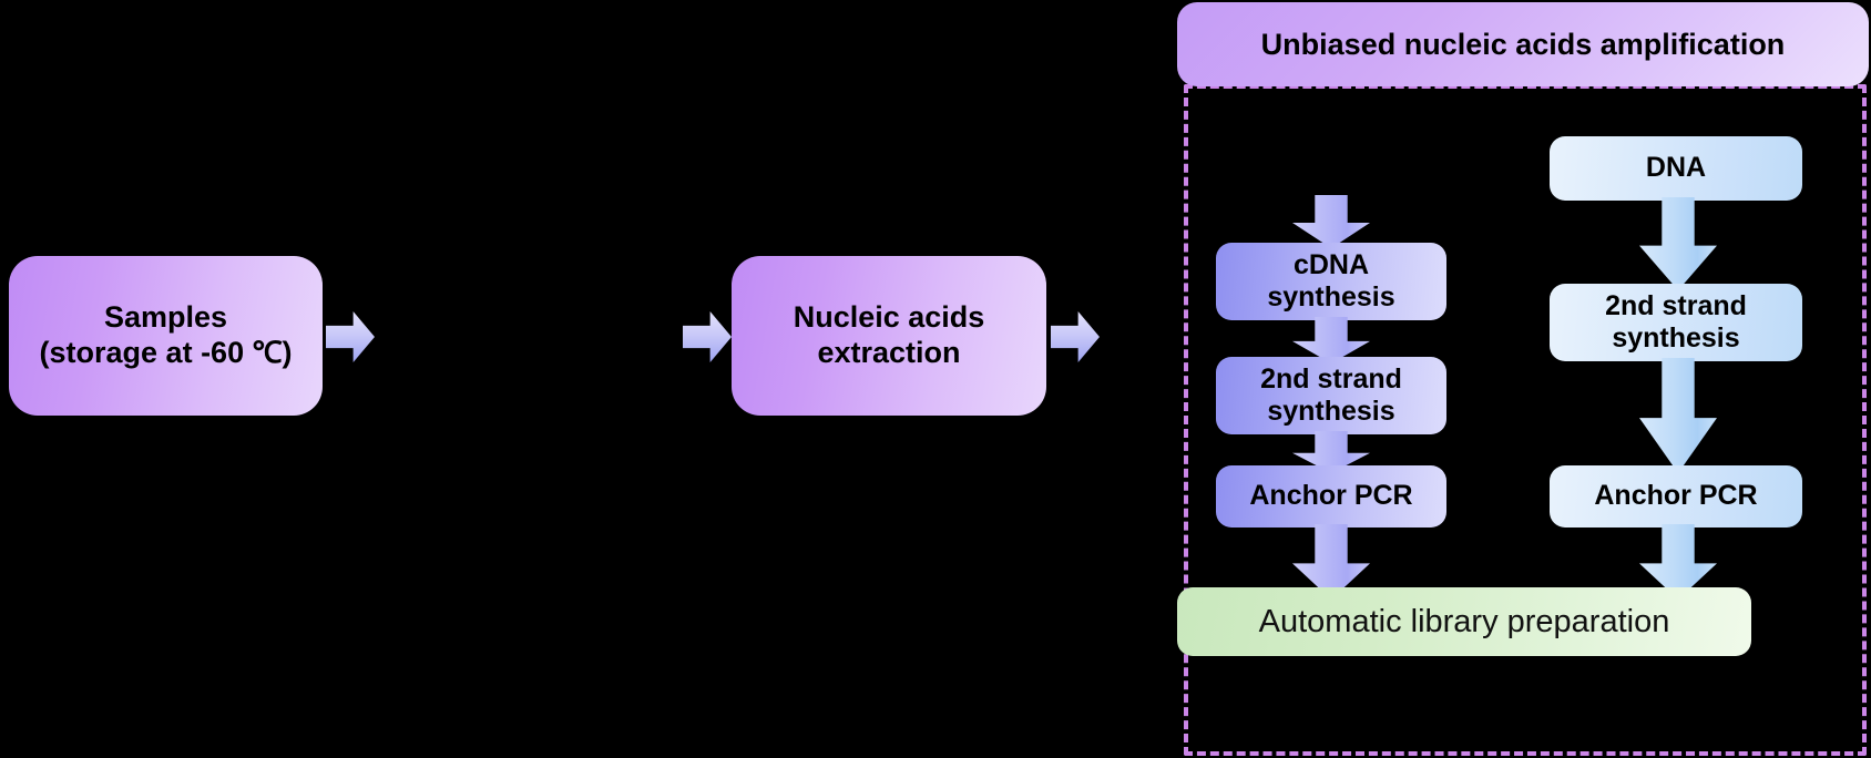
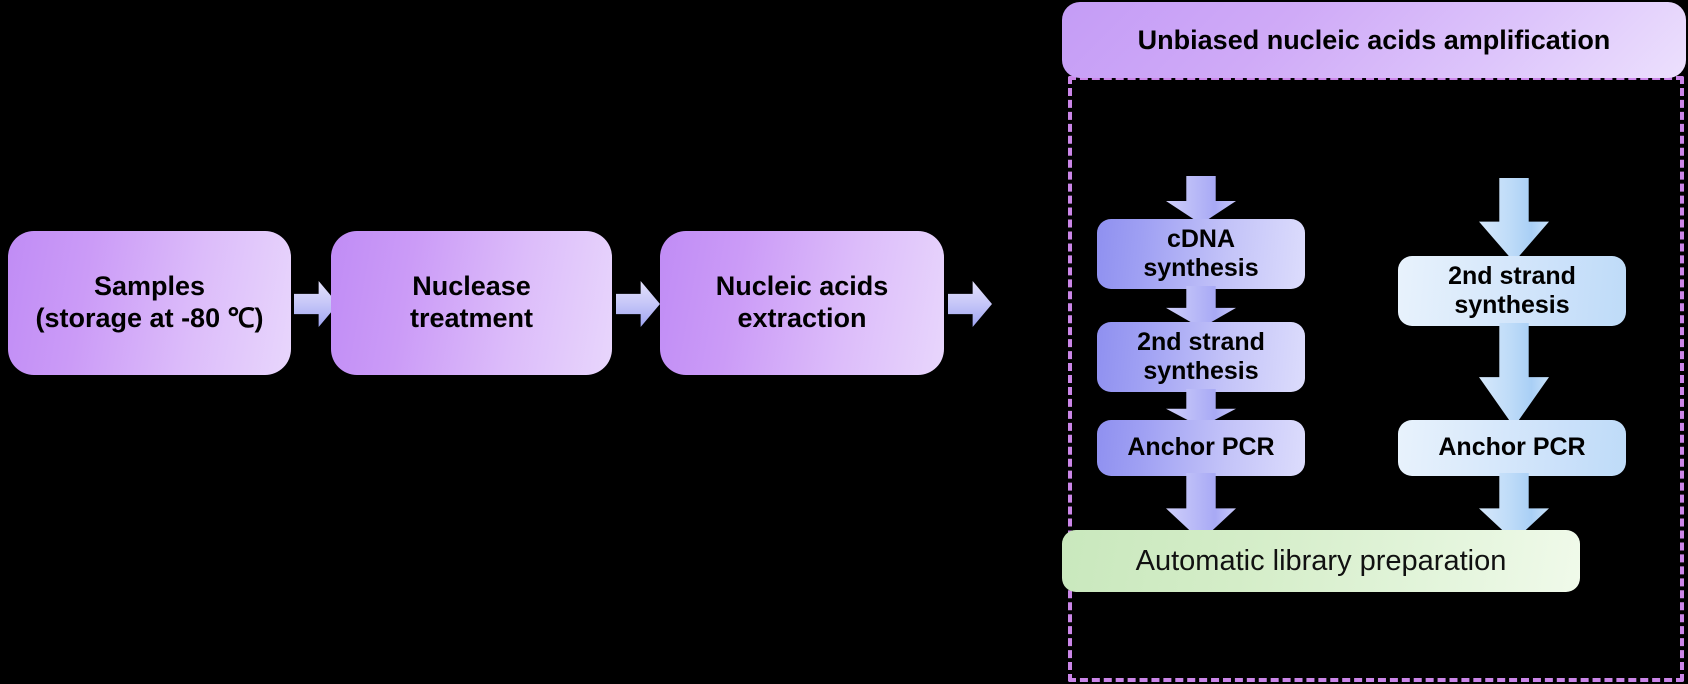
  Samples
- (storage at -60 ℃)
+ (storage at -80 ℃)
+ Nuclease
+ treatment
  Nucleic acids
  extraction
  Unbiased nucleic acids amplification
  cDNA
  synthesis
  2nd strand
  synthesis
  Anchor PCR
- DNA
  2nd strand
  synthesis
  Anchor PCR
  Automatic library preparation
